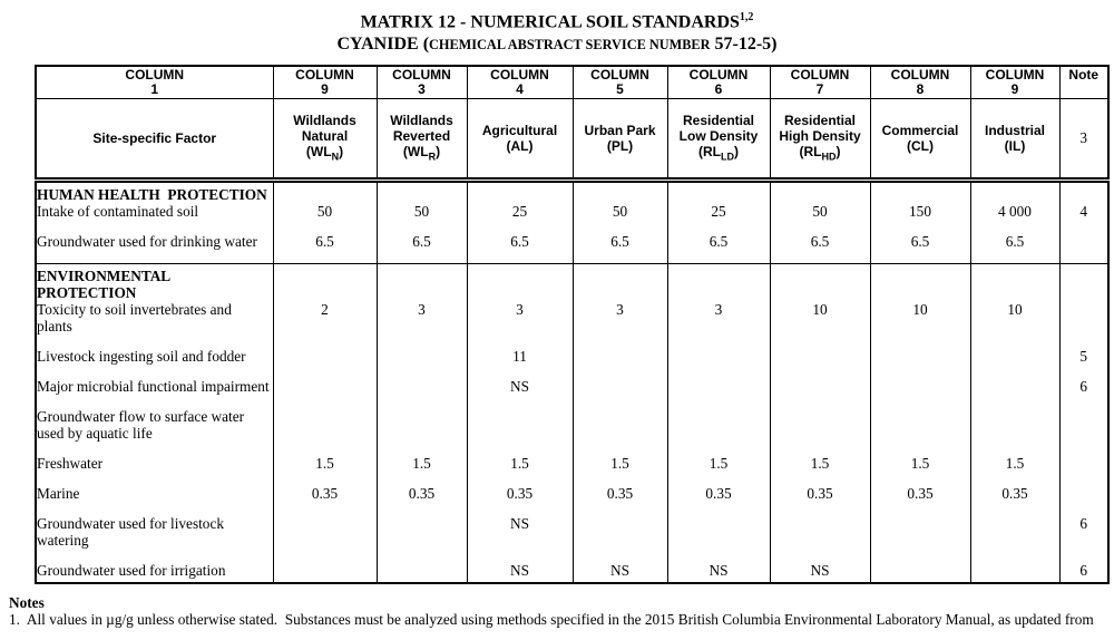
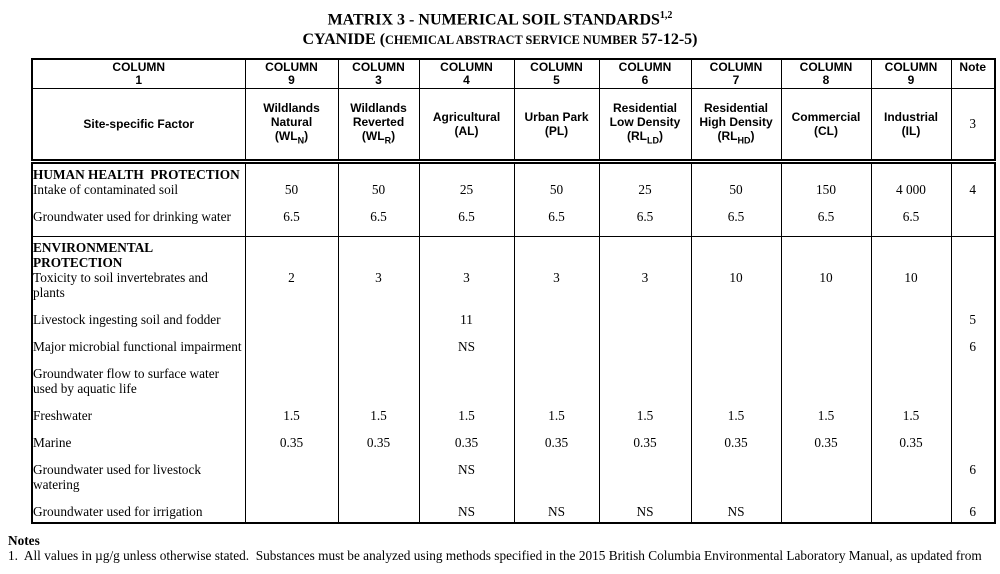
- MATRIX 12 - NUMERICAL SOIL STANDARDS1,2
+ MATRIX 3 - NUMERICAL SOIL STANDARDS1,2
  CYANIDE (CHEMICAL ABSTRACT SERVICE NUMBER 57-12-5)
  COLUMN 1	COLUMN 9	COLUMN 3	COLUMN 4	COLUMN 5	COLUMN 6	COLUMN 7	COLUMN 8	COLUMN 9	Note
  Site-specific Factor	Wildlands Natural(WLN)	Wildlands Reverted(WLR)	Agricultural(AL)	Urban Park(PL)	Residential Low Density(RLLD)	Residential High Density(RLHD)	Commercial(CL)	Industrial(IL)	3
  HUMAN HEALTH PROTECTION
  Intake of contaminated soil	50	50	25	50	25	50	150	4 000	4
  Groundwater used for drinking water	6.5	6.5	6.5	6.5	6.5	6.5	6.5	6.5
  ENVIRONMENTAL PROTECTION
  Toxicity to soil invertebrates and plants	2	3	3	3	3	10	10	10
  Livestock ingesting soil and fodder			11						5
  Major microbial functional impairment			NS						6
  Groundwater flow to surface water used by aquatic life
  Freshwater	1.5	1.5	1.5	1.5	1.5	1.5	1.5	1.5
  Marine	0.35	0.35	0.35	0.35	0.35	0.35	0.35	0.35
  Groundwater used for livestock watering			NS						6
  Groundwater used for irrigation			NS	NS	NS	NS			6
  Notes
  1. All values in µg/g unless otherwise stated. Substances must be analyzed using methods specified in the 2015 British Columbia Environmental Laboratory Manual, as updated from
